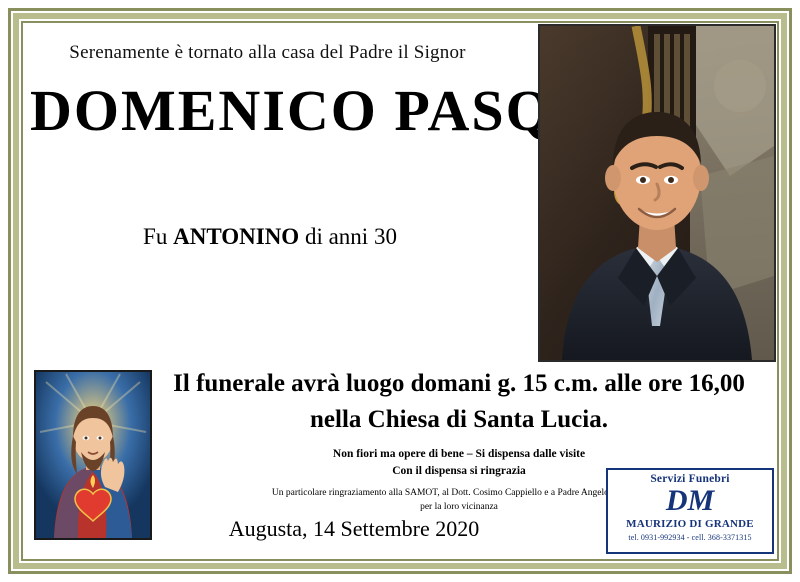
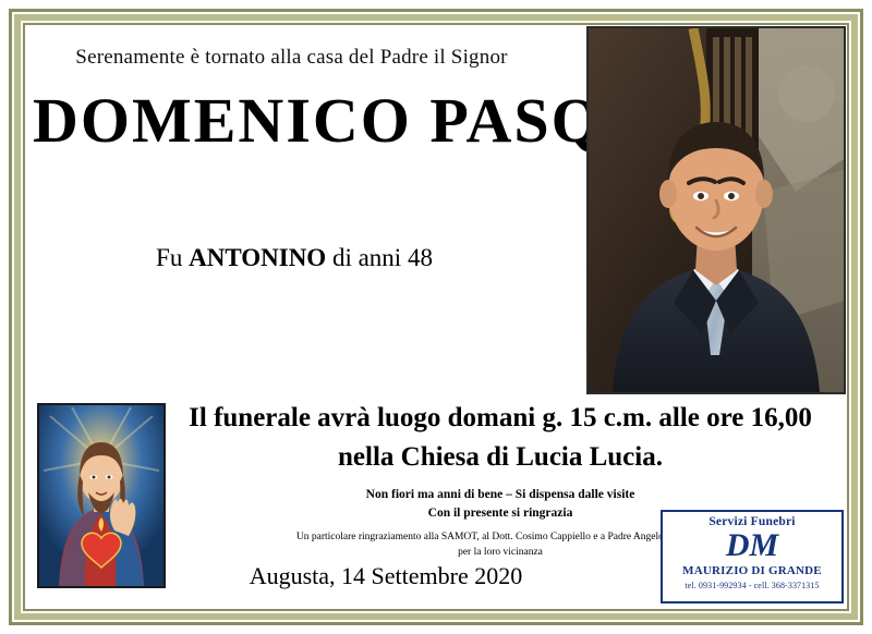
  Serenamente è tornato alla casa del Padre il Signor
  DOMENICO PASQ
- Fu ANTONINO di anni 30
+ Fu ANTONINO di anni 48
  Il funerale avrà luogo domani g. 15 c.m. alle ore 16,00
- nella Chiesa di Santa Lucia.
+ nella Chiesa di Lucia Lucia.
- Non fiori ma opere di bene – Si dispensa dalle visite
+ Non fiori ma anni di bene – Si dispensa dalle visite
- Con il dispensa si ringrazia
+ Con il presente si ringrazia
  Un particolare ringraziamento alla SAMOT, al Dott. Cosimo Cappiello e a Padre Angel
  per la loro vicinanza
  Augusta, 14 Settembre 2020
  Servizi Funebri
  DM
  MAURIZIO DI GRANDE
  tel. 0931-992934 - cell. 368-3371315
